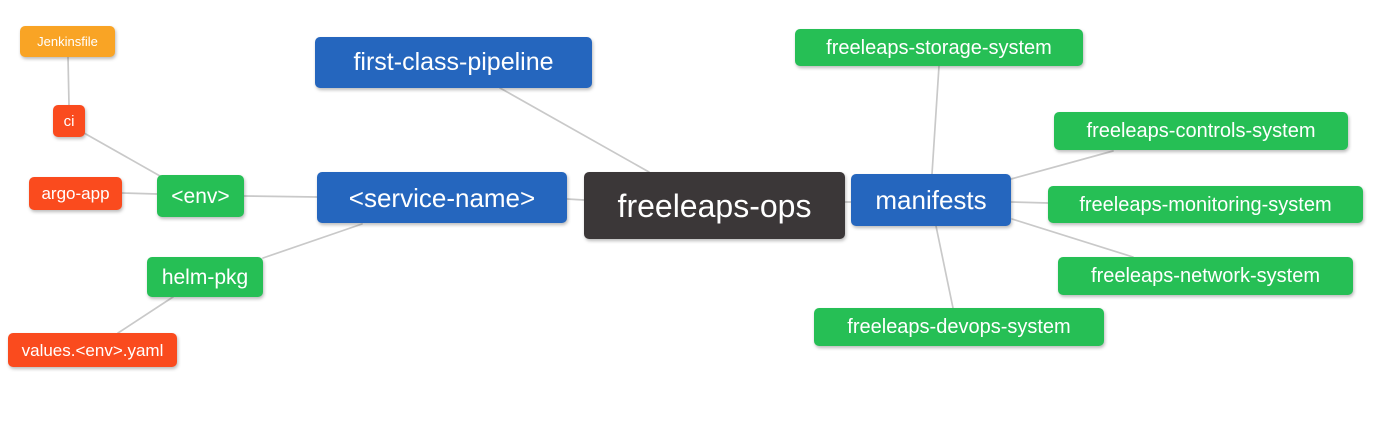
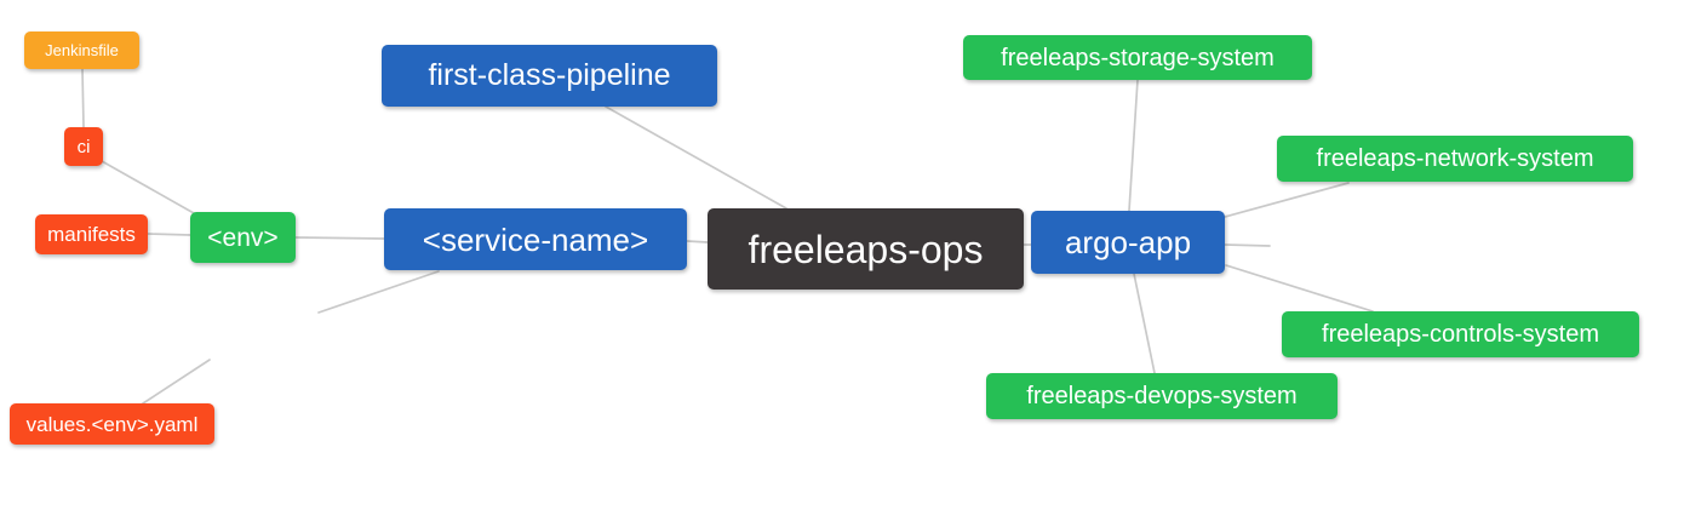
  Jenkinsfile
  ci
- argo-app
+ manifests
  <env>
  <service-name>
  first-class-pipeline
  freeleaps-ops
- manifests
+ argo-app
- helm-pkg
  values.<env>.yaml
  freeleaps-storage-system
- freeleaps-controls-system
+ freeleaps-network-system
- freeleaps-monitoring-system
- freeleaps-network-system
+ freeleaps-controls-system
  freeleaps-devops-system
